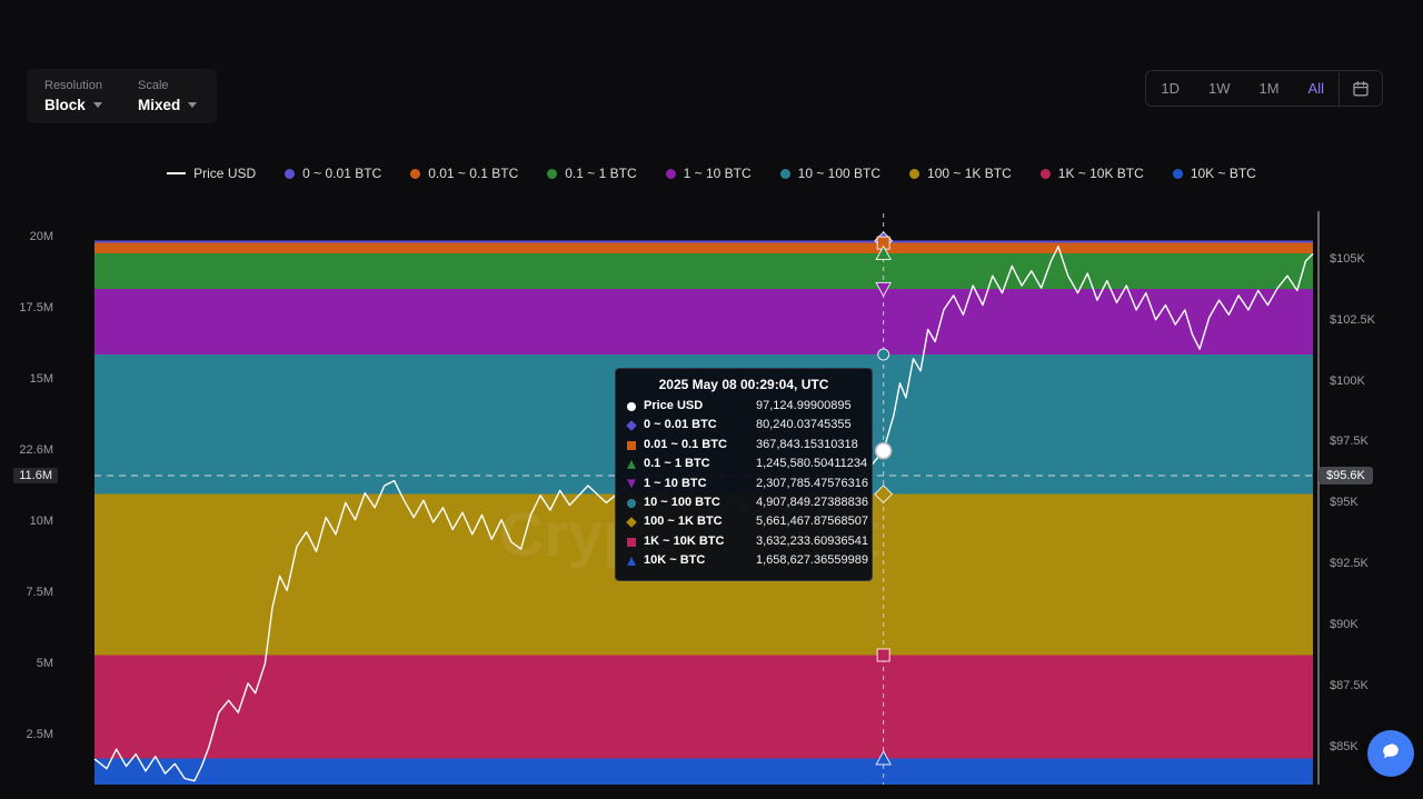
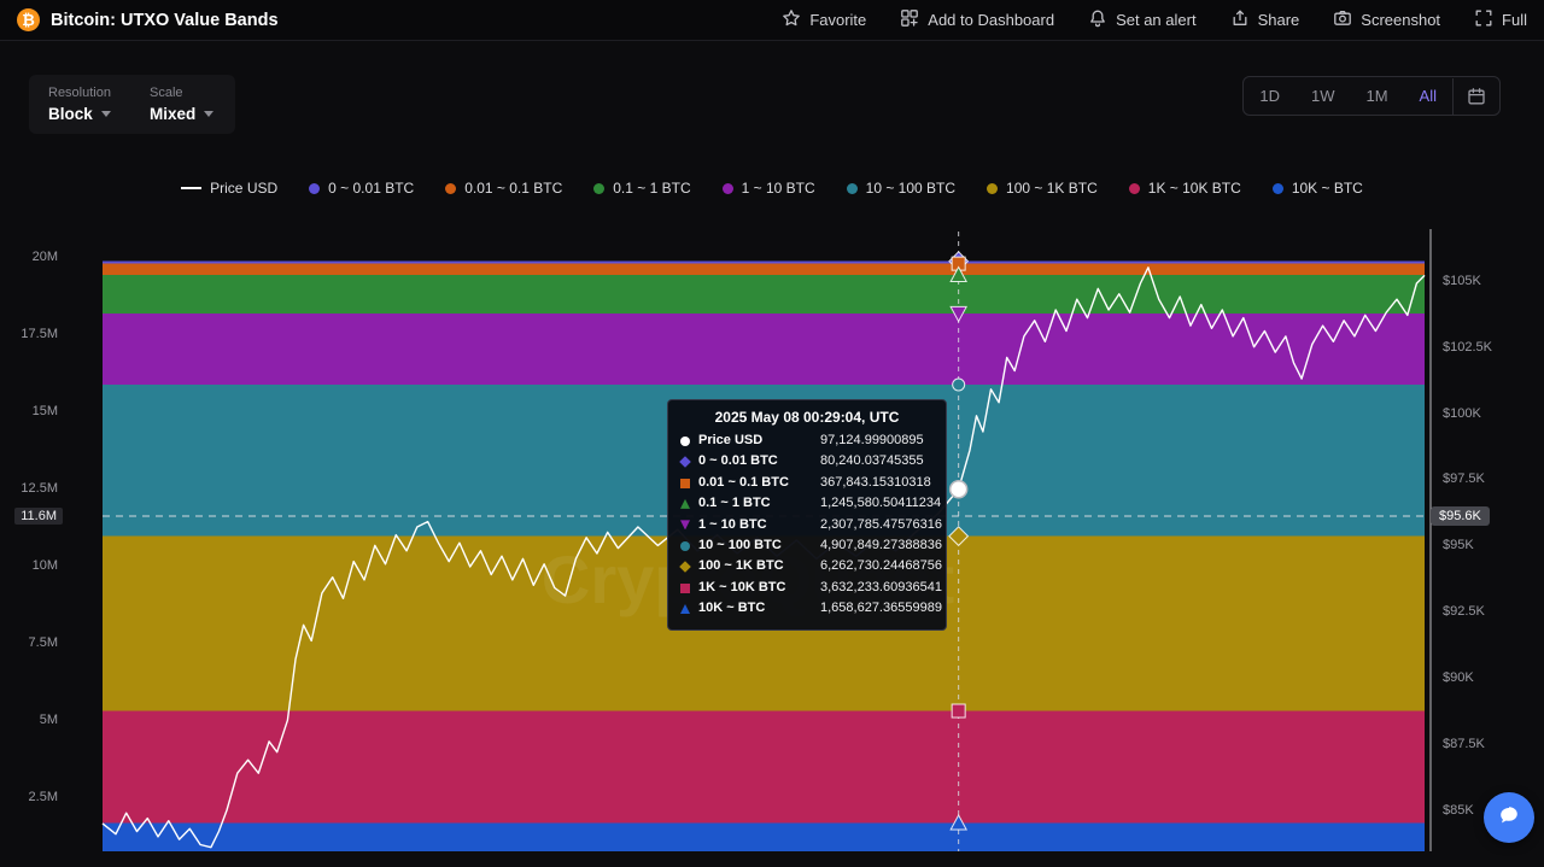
+ ₿
+ Bitcoin: UTXO Value Bands
+ Favorite
+ Add to Dashboard
+ Set an alert
+ Share
+ Screenshot
+ Full
  Resolution
  Block
  Scale
  Mixed
  1D
  1W
  1M
  All
  Price USD
  0 ~ 0.01 BTC
  0.01 ~ 0.1 BTC
  0.1 ~ 1 BTC
  1 ~ 10 BTC
  10 ~ 100 BTC
  100 ~ 1K BTC
  1K ~ 10K BTC
  10K ~ BTC
  20M
  17.5M
  15M
- 22.6M
+ 12.5M
  10M
  7.5M
  5M
  2.5M
  11.6M
  $105K
  $102.5K
  $100K
  $97.5K
  $95K
  $92.5K
  $90K
  $87.5K
  $85K
  $95.6K
  2025 May 08 00:29:04, UTC
  Price USD
  97,124.99900895
  0 ~ 0.01 BTC
  80,240.03745355
  0.01 ~ 0.1 BTC
  367,843.15310318
  0.1 ~ 1 BTC
  1,245,580.50411234
  1 ~ 10 BTC
  2,307,785.47576316
  10 ~ 100 BTC
  4,907,849.27388836
  100 ~ 1K BTC
- 5,661,467.87568507
+ 6,262,730.24468756
  1K ~ 10K BTC
  3,632,233.60936541
  10K ~ BTC
  1,658,627.36559989
